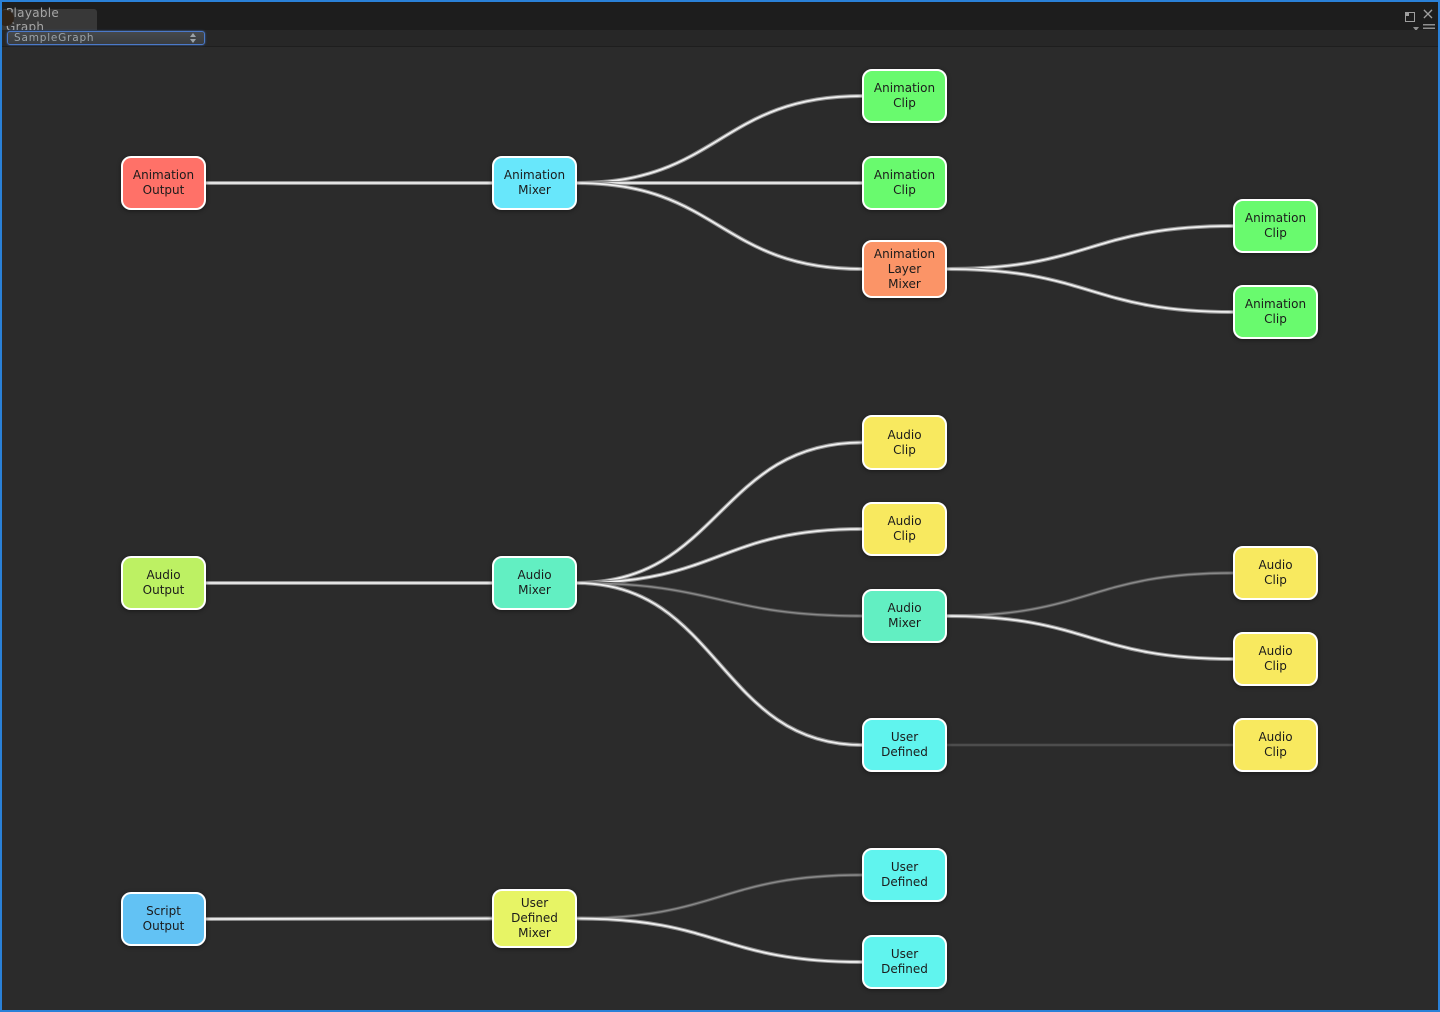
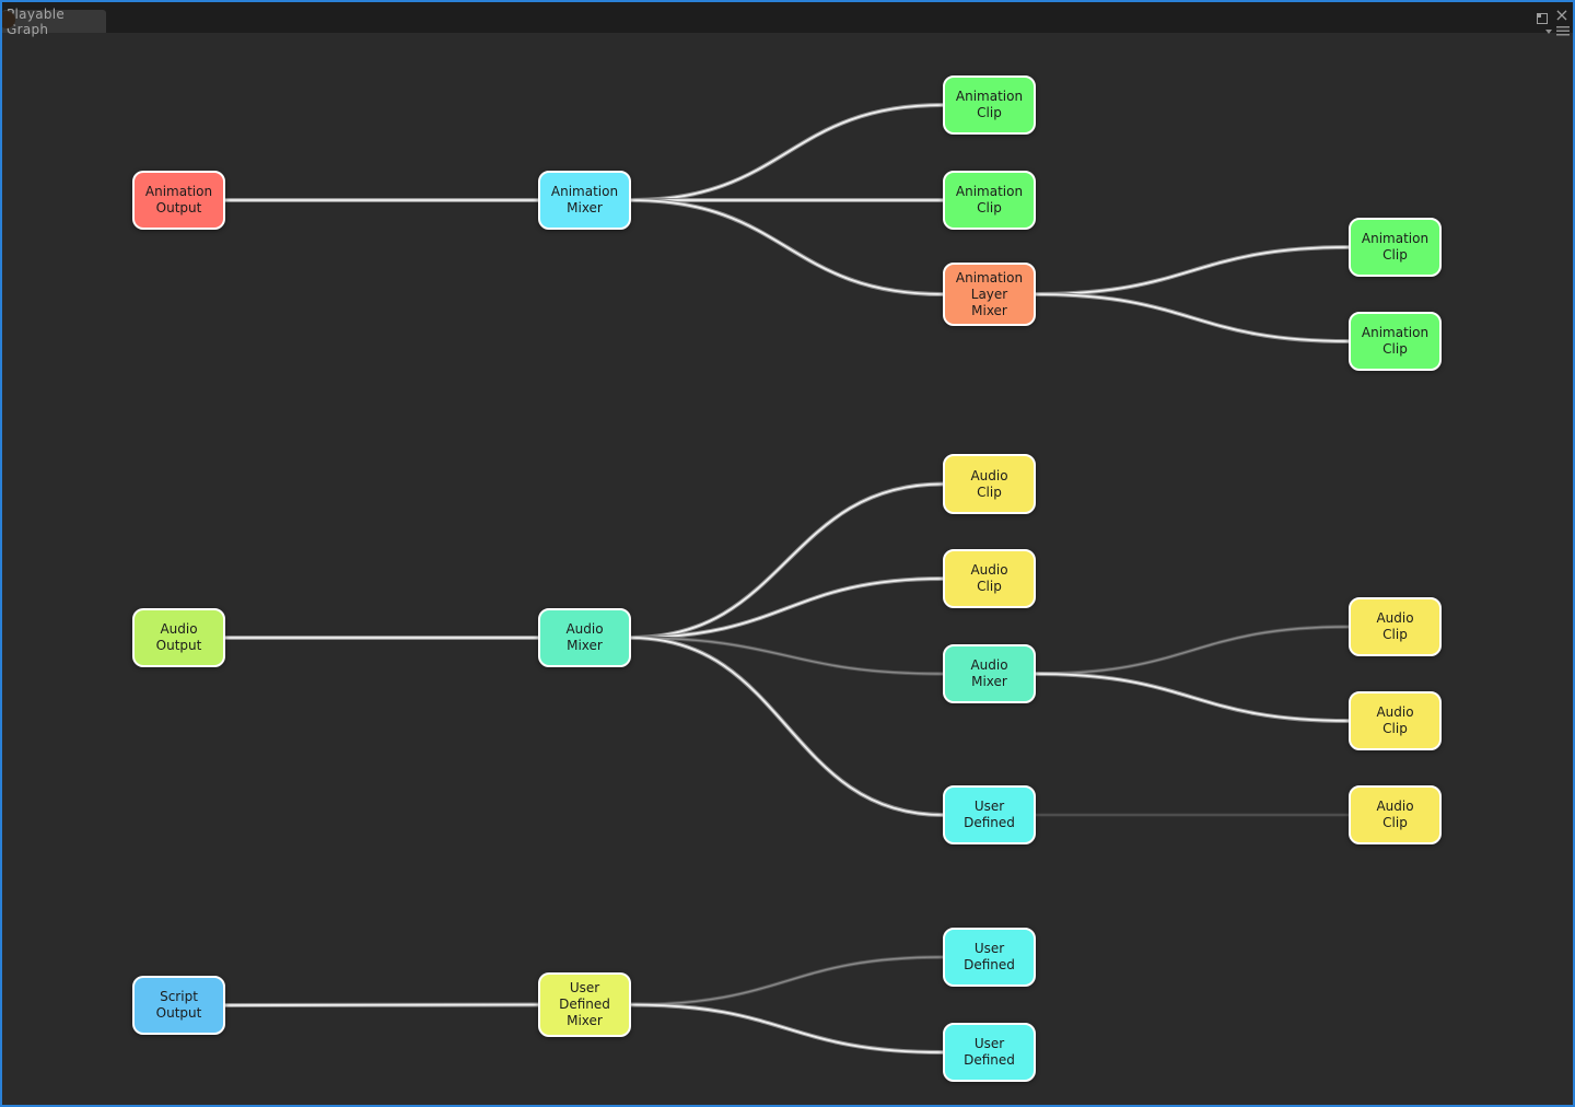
  Animation
  Output
  Animation
  Mixer
  Animation
  Clip
  Animation
  Clip
  Animation
  Layer
  Mixer
  Animation
  Clip
  Animation
  Clip
  Audio
  Output
  Audio
  Mixer
  Audio
  Clip
  Audio
  Clip
  Audio
  Mixer
  User
  Defined
  Audio
  Clip
  Audio
  Clip
  Audio
  Clip
  Script
  Output
  User
  Defined
  Mixer
  User
  Defined
  User
  Defined
  layable Graph
  ×
- SampleGraph
